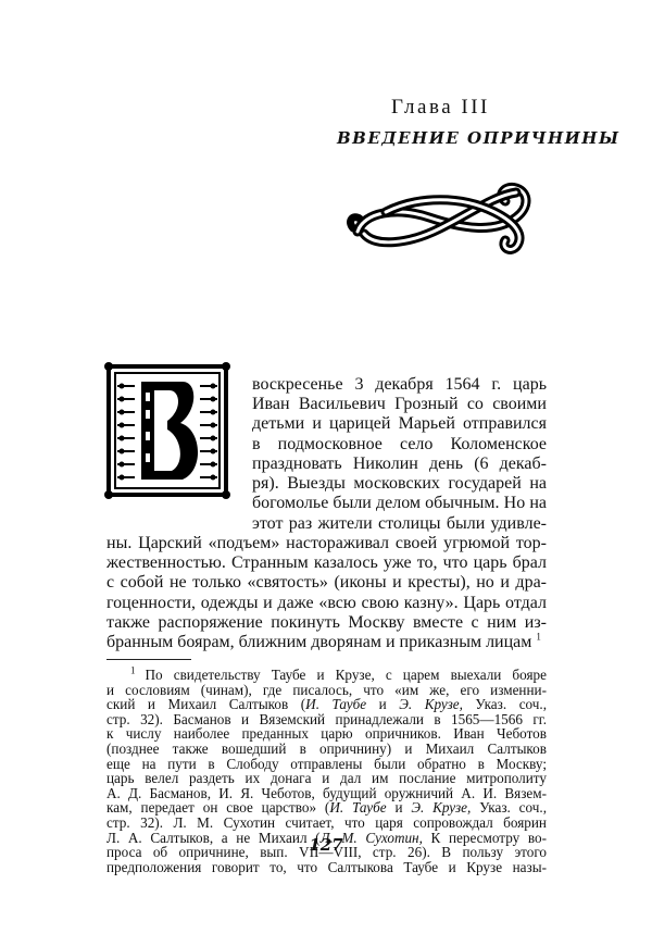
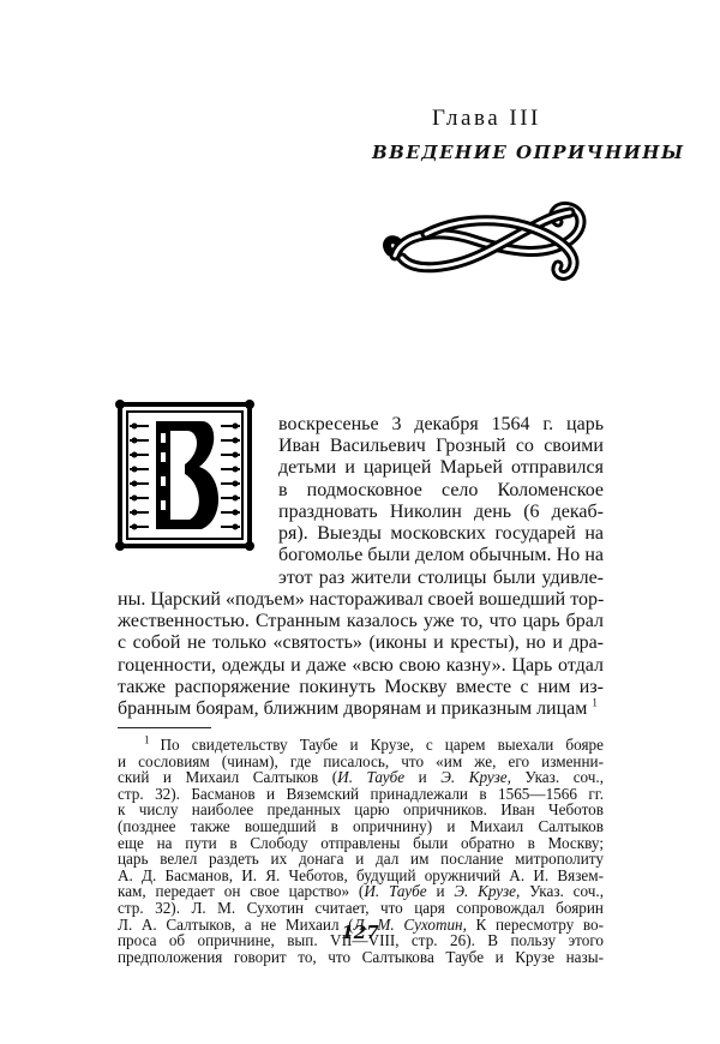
  Глава III
  ВВЕДЕНИЕ ОПРИЧНИНЫ
  воскресенье 3 декабря 1564 г. царь
  Иван Васильевич Грозный со своими
  детьми и царицей Марьей отправился
  в подмосковное село Коломенское
  праздновать Николин день (6 декаб-
  ря). Выезды московских государей на
  богомолье были делом обычным. Но на
  этот раз жители столицы были удивле-
- ны. Царский «подъем» настораживал своей угрюмой тор-
+ ны. Царский «подъем» настораживал своей вошедший тор-
  жественностью. Странным казалось уже то, что царь брал
  с собой не только «святость» (иконы и кресты), но и дра-
  гоценности, одежды и даже «всю свою казну». Царь отдал
  также распоряжение покинуть Москву вместе с ним из-
  бранным боярам, ближним дворянам и приказным лицам 1
  1 По свидетельству Таубе и Крузе, с царем выехали бояре
  и сословиям (чинам), где писалось, что «им же, его изменни-
  ский и Михаил Салтыков (И. Таубе и Э. Крузе, Указ. соч.,
  стр. 32). Басманов и Вяземский принадлежали в 1565—1566 гг.
  к числу наиболее преданных царю опричников. Иван Чеботов
  (позднее также вошедший в опричнину) и Михаил Салтыков
  еще на пути в Слободу отправлены были обратно в Москву;
  царь велел раздеть их донага и дал им послание митрополиту
  А. Д. Басманов, И. Я. Чеботов, будущий оружничий А. И. Вязем-
  кам, передает он свое царство» (И. Таубе и Э. Крузе, Указ. соч.,
  стр. 32). Л. М. Сухотин считает, что царя сопровождал боярин
  Л. А. Салтыков, а не Михаил (Л. М. Сухотин, К пересмотру во-
  проса об опричнине, вып. VII—VIII, стр. 26). В пользу этого
  предположения говорит то, что Салтыкова Таубе и Крузе назы-
  127
